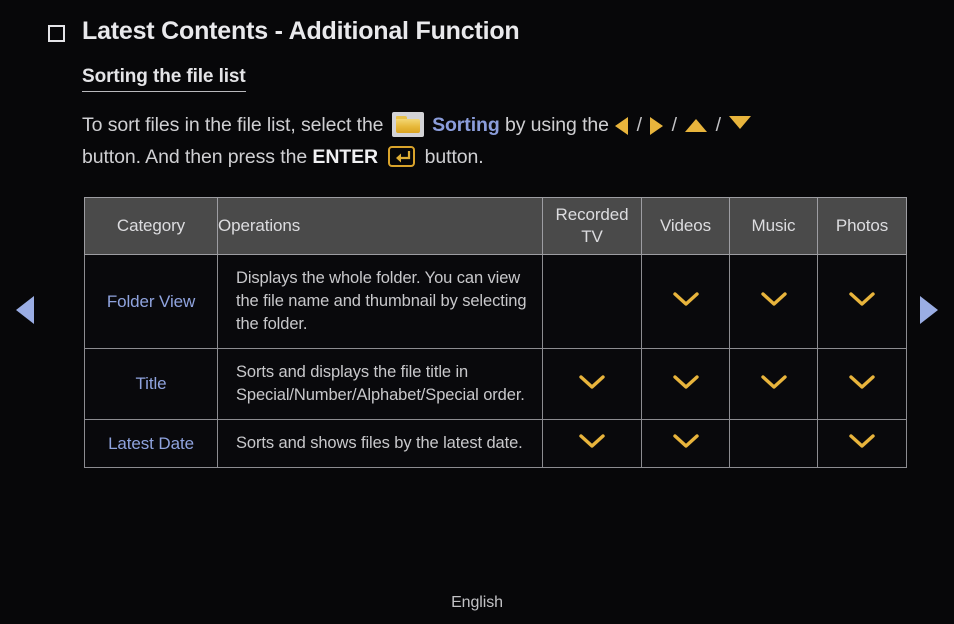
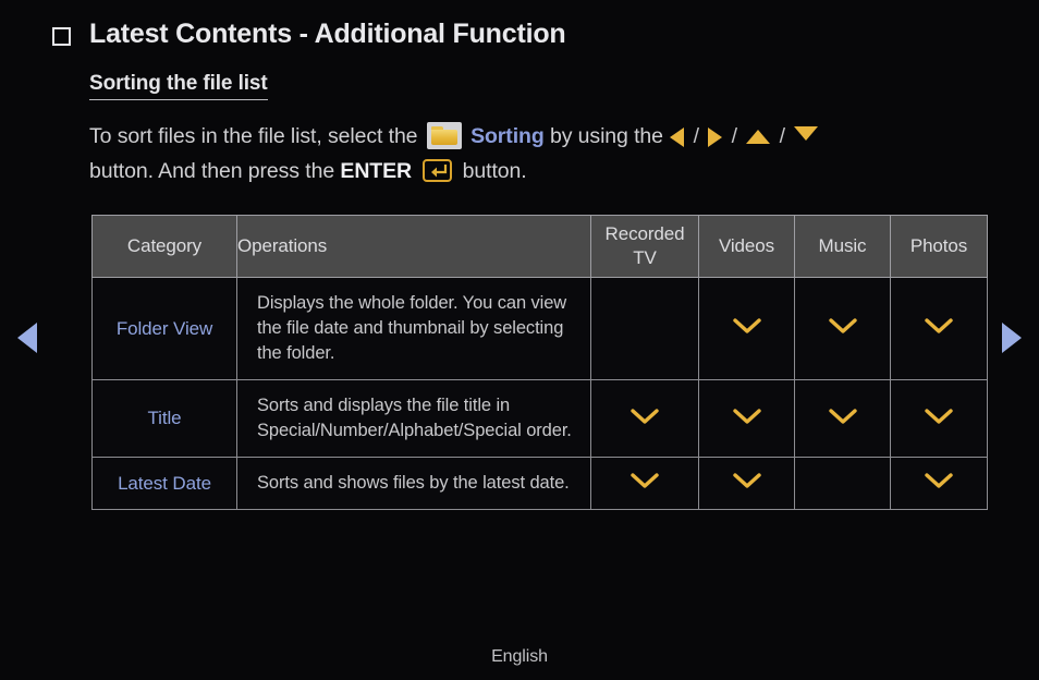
  Latest Contents - Additional Function
  Sorting the file list
  To sort files in the file list, select the Sorting by using the / / /
  button. And then press the ENTER button.
  Category	Operations	Recorded TV	Videos	Music	Photos
- Folder View	Displays the whole folder. You can view the file name and thumbnail by selecting the folder.
+ Folder View	Displays the whole folder. You can view the file date and thumbnail by selecting the folder.
  Title	Sorts and displays the file title in Special/Number/Alphabet/Special order.
  Latest Date	Sorts and shows files by the latest date.
  English
